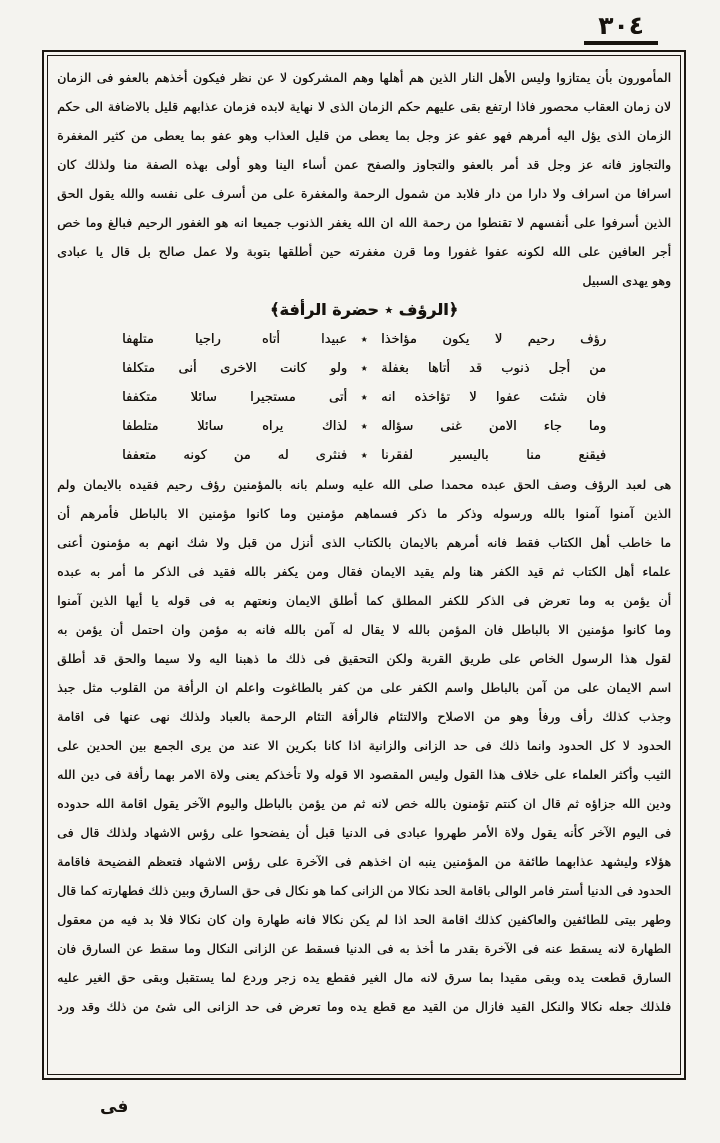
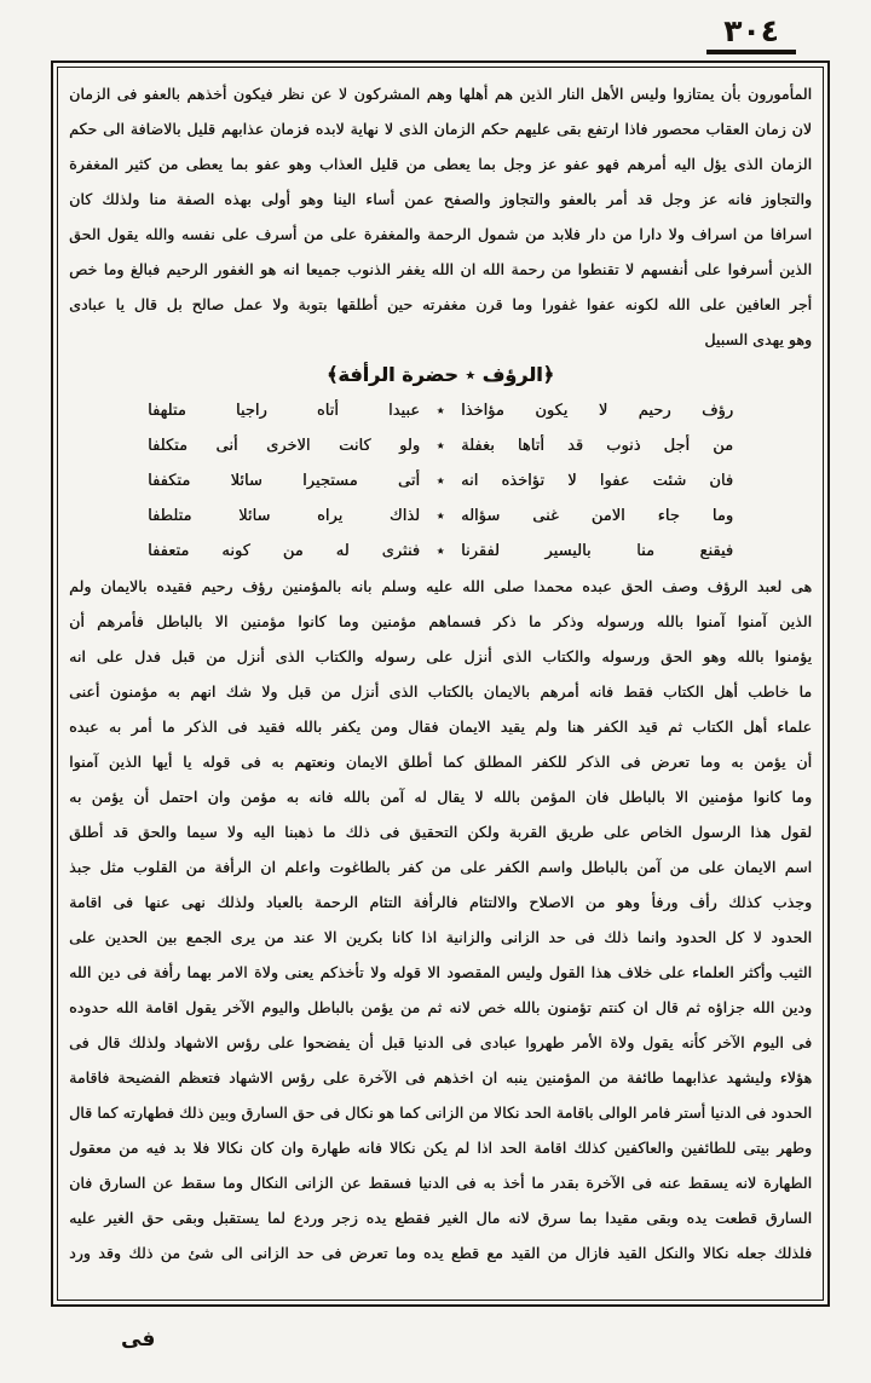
  ٣٠٤
  المأمورون بأن يمتازوا وليس الأهل النار الذين هم أهلها وهم المشركون لا عن نظر فيكون أخذهم بالعفو فى الزمان
  لان زمان العقاب محصور فاذا ارتفع بقى عليهم حكم الزمان الذى لا نهاية لابده فزمان عذابهم قليل بالاضافة الى حكم
  الزمان الذى يؤل اليه أمرهم فهو عفو عز وجل بما يعطى من قليل العذاب وهو عفو بما يعطى من كثير المغفرة
  والتجاوز فانه عز وجل قد أمر بالعفو والتجاوز والصفح عمن أساء الينا وهو أولى بهذه الصفة منا ولذلك كان
  اسرافا من اسراف ولا دارا من دار فلابد من شمول الرحمة والمغفرة على من أسرف على نفسه والله يقول الحق
  الذين أسرفوا على أنفسهم لا تقنطوا من رحمة الله ان الله يغفر الذنوب جميعا انه هو الغفور الرحيم فبالغ وما خص
  أجر العافين على الله لكونه عفوا غفورا وما قرن مغفرته حين أطلقها بتوبة ولا عمل صالح بل قال يا عبادى
  وهو يهدى السبيل
  ﴿الرؤف ٭ حضرة الرأفة﴾
  رؤف رحيم لا يكون مؤاخذا
  ٭
  عبيدا أتاه راجيا متلهفا
  من أجل ذنوب قد أتاها بغفلة
  ٭
  ولو كانت الاخرى أنى متكلفا
  فان شئت عفوا لا تؤاخذه انه
  ٭
  أتى مستجيرا سائلا متكففا
  وما جاء الامن غنى سؤاله
  ٭
  لذاك يراه سائلا متلطفا
  فيقنع منا باليسير لفقرنا
  ٭
  فنثرى له من كونه متعففا
  هى لعبد الرؤف وصف الحق عبده محمدا صلى الله عليه وسلم بانه بالمؤمنين رؤف رحيم فقيده بالايمان ولم
  الذين آمنوا آمنوا بالله ورسوله وذكر ما ذكر فسماهم مؤمنين وما كانوا مؤمنين الا بالباطل فأمرهم أن
+ يؤمنوا بالله وهو الحق ورسوله والكتاب الذى أنزل على رسوله والكتاب الذى أنزل من قبل فدل على انه
  ما خاطب أهل الكتاب فقط فانه أمرهم بالايمان بالكتاب الذى أنزل من قبل ولا شك انهم به مؤمنون أعنى
  علماء أهل الكتاب ثم قيد الكفر هنا ولم يقيد الايمان فقال ومن يكفر بالله فقيد فى الذكر ما أمر به عبده
  أن يؤمن به وما تعرض فى الذكر للكفر المطلق كما أطلق الايمان ونعتهم به فى قوله يا أيها الذين آمنوا
  وما كانوا مؤمنين الا بالباطل فان المؤمن بالله لا يقال له آمن بالله فانه به مؤمن وان احتمل أن يؤمن به
  لقول هذا الرسول الخاص على طريق القربة ولكن التحقيق فى ذلك ما ذهبنا اليه ولا سيما والحق قد أطلق
  اسم الايمان على من آمن بالباطل واسم الكفر على من كفر بالطاغوت واعلم ان الرأفة من القلوب مثل جبذ
  وجذب كذلك رأف ورفأ وهو من الاصلاح والالتئام فالرأفة التئام الرحمة بالعباد ولذلك نهى عنها فى اقامة
  الحدود لا كل الحدود وانما ذلك فى حد الزانى والزانية اذا كانا بكرين الا عند من يرى الجمع بين الحدين على
  الثيب وأكثر العلماء على خلاف هذا القول وليس المقصود الا قوله ولا تأخذكم يعنى ولاة الامر بهما رأفة فى دين الله
  ودين الله جزاؤه ثم قال ان كنتم تؤمنون بالله خص لانه ثم من يؤمن بالباطل واليوم الآخر يقول اقامة الله حدوده
  فى اليوم الآخر كأنه يقول ولاة الأمر طهروا عبادى فى الدنيا قبل أن يفضحوا على رؤس الاشهاد ولذلك قال فى
  هؤلاء وليشهد عذابهما طائفة من المؤمنين ينبه ان اخذهم فى الآخرة على رؤس الاشهاد فتعظم الفضيحة فاقامة
  الحدود فى الدنيا أستر فامر الوالى باقامة الحد نكالا من الزانى كما هو نكال فى حق السارق وبين ذلك فطهارته كما قال
  وطهر بيتى للطائفين والعاكفين كذلك اقامة الحد اذا لم يكن نكالا فانه طهارة وان كان نكالا فلا بد فيه من معقول
  الطهارة لانه يسقط عنه فى الآخرة بقدر ما أخذ به فى الدنيا فسقط عن الزانى النكال وما سقط عن السارق فان
  السارق قطعت يده وبقى مقيدا بما سرق لانه مال الغير فقطع يده زجر وردع لما يستقبل وبقى حق الغير عليه
  فلذلك جعله نكالا والنكل القيد فازال من القيد مع قطع يده وما تعرض فى حد الزانى الى شئ من ذلك وقد ورد
  فى
